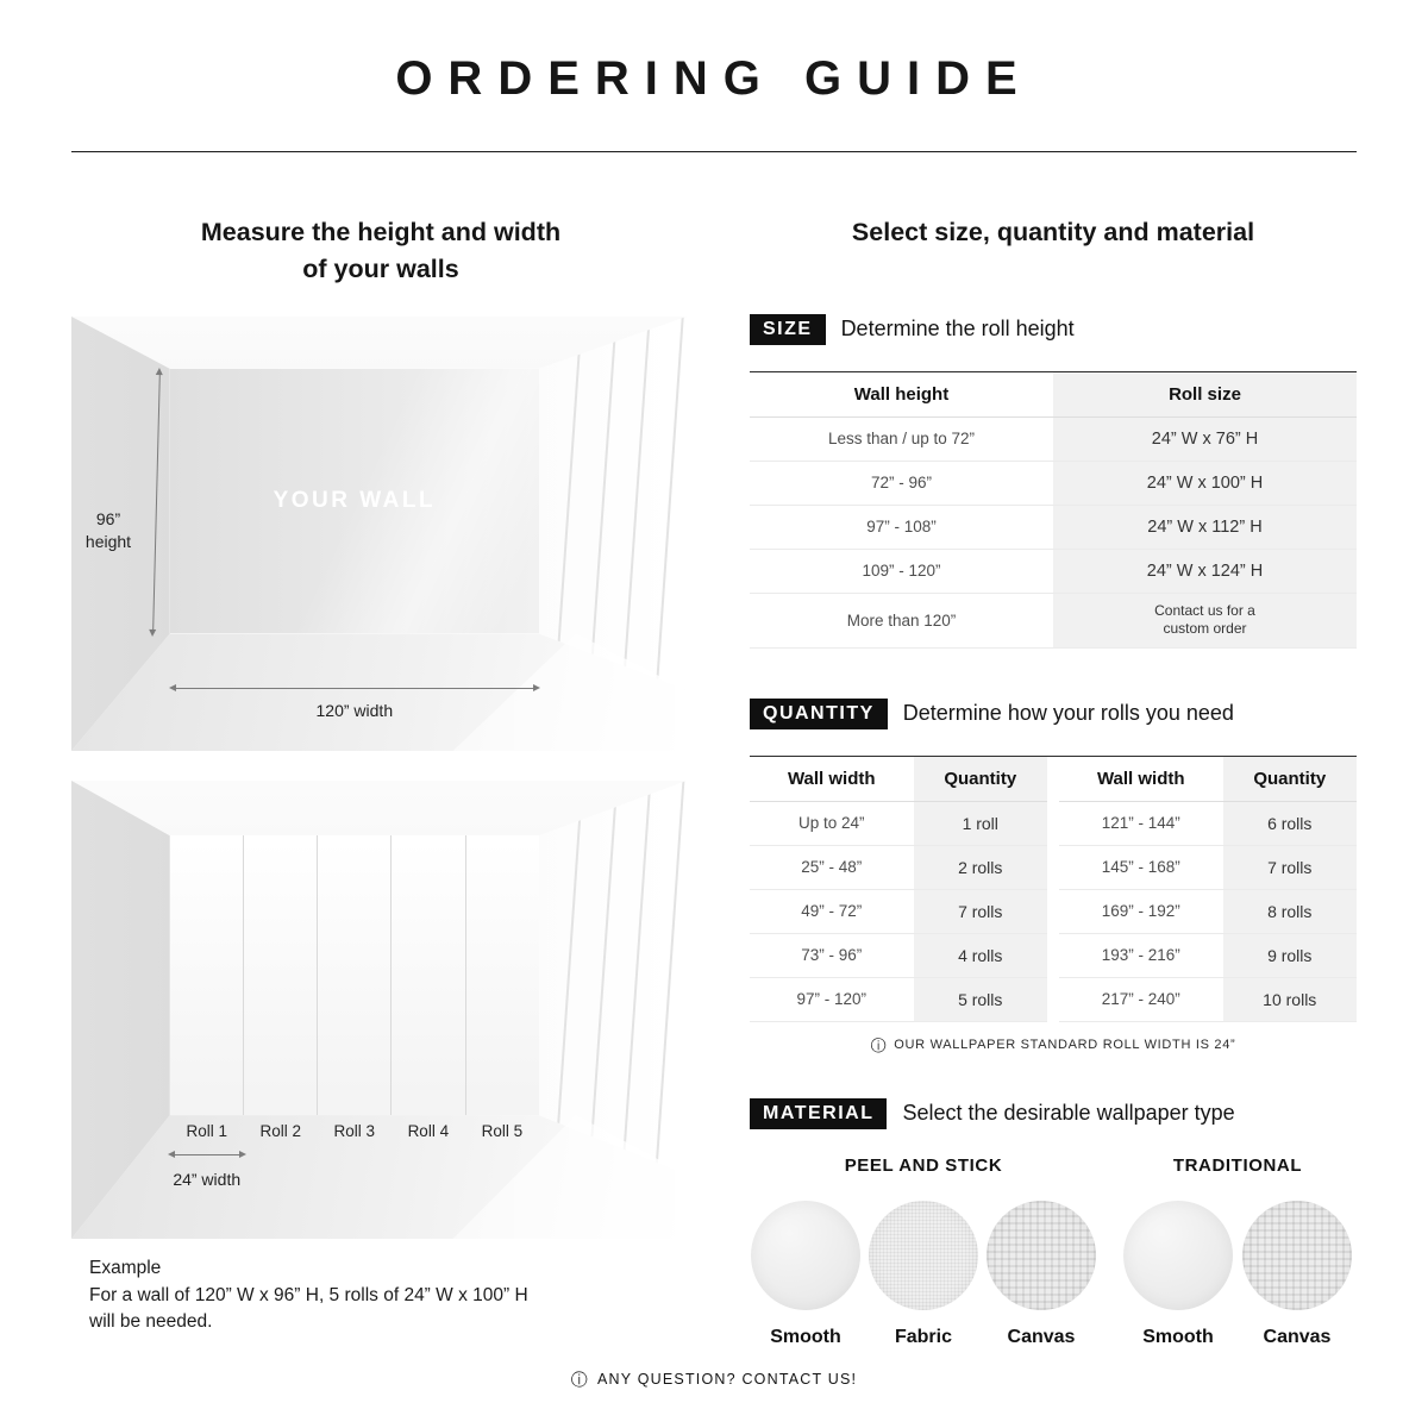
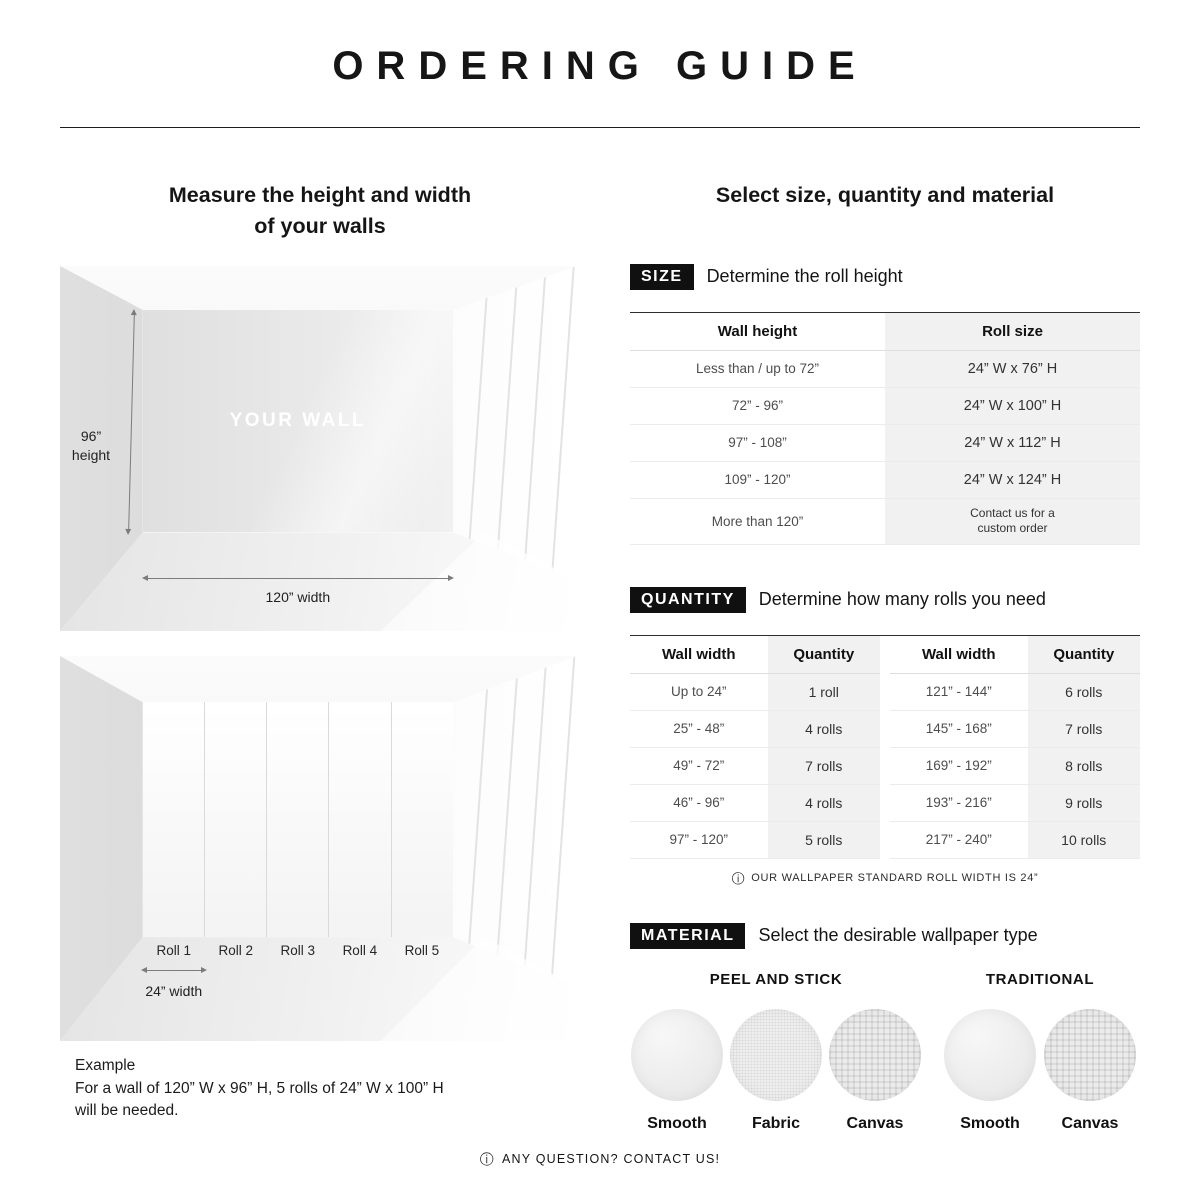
  ORDERING GUIDE
  Measure the height and width
  of your walls
  YOUR WALL
  96”
  height
  120” width
  Roll 1
  Roll 2
  Roll 3
  Roll 4
  Roll 5
  24” width
  Example
  For a wall of 120” W x 96” H, 5 rolls of 24” W x 100” H
  will be needed.
  Select size, quantity and material
  SIZE
  Determine the roll height
  Wall height	Roll size
  Less than / up to 72”	24” W x 76” H
  72” - 96”	24” W x 100” H
  97” - 108”	24” W x 112” H
  109” - 120”	24” W x 124” H
  More than 120”	Contact us for a custom order
  QUANTITY
- Determine how your rolls you need
+ Determine how many rolls you need
  Wall width	Quantity
  Up to 24”	1 roll
- 25” - 48”	2 rolls
+ 25” - 48”	4 rolls
  49” - 72”	7 rolls
- 73” - 96”	4 rolls
+ 46” - 96”	4 rolls
  97” - 120”	5 rolls
  Wall width	Quantity
  121” - 144”	6 rolls
  145” - 168”	7 rolls
  169” - 192”	8 rolls
  193” - 216”	9 rolls
  217” - 240”	10 rolls
  ⓘ
  OUR WALLPAPER STANDARD ROLL WIDTH IS 24”
  MATERIAL
  Select the desirable wallpaper type
  PEEL AND STICK
  Smooth
  Fabric
  Canvas
  TRADITIONAL
  Smooth
  Canvas
  ⓘ
  ANY QUESTION? CONTACT US!
